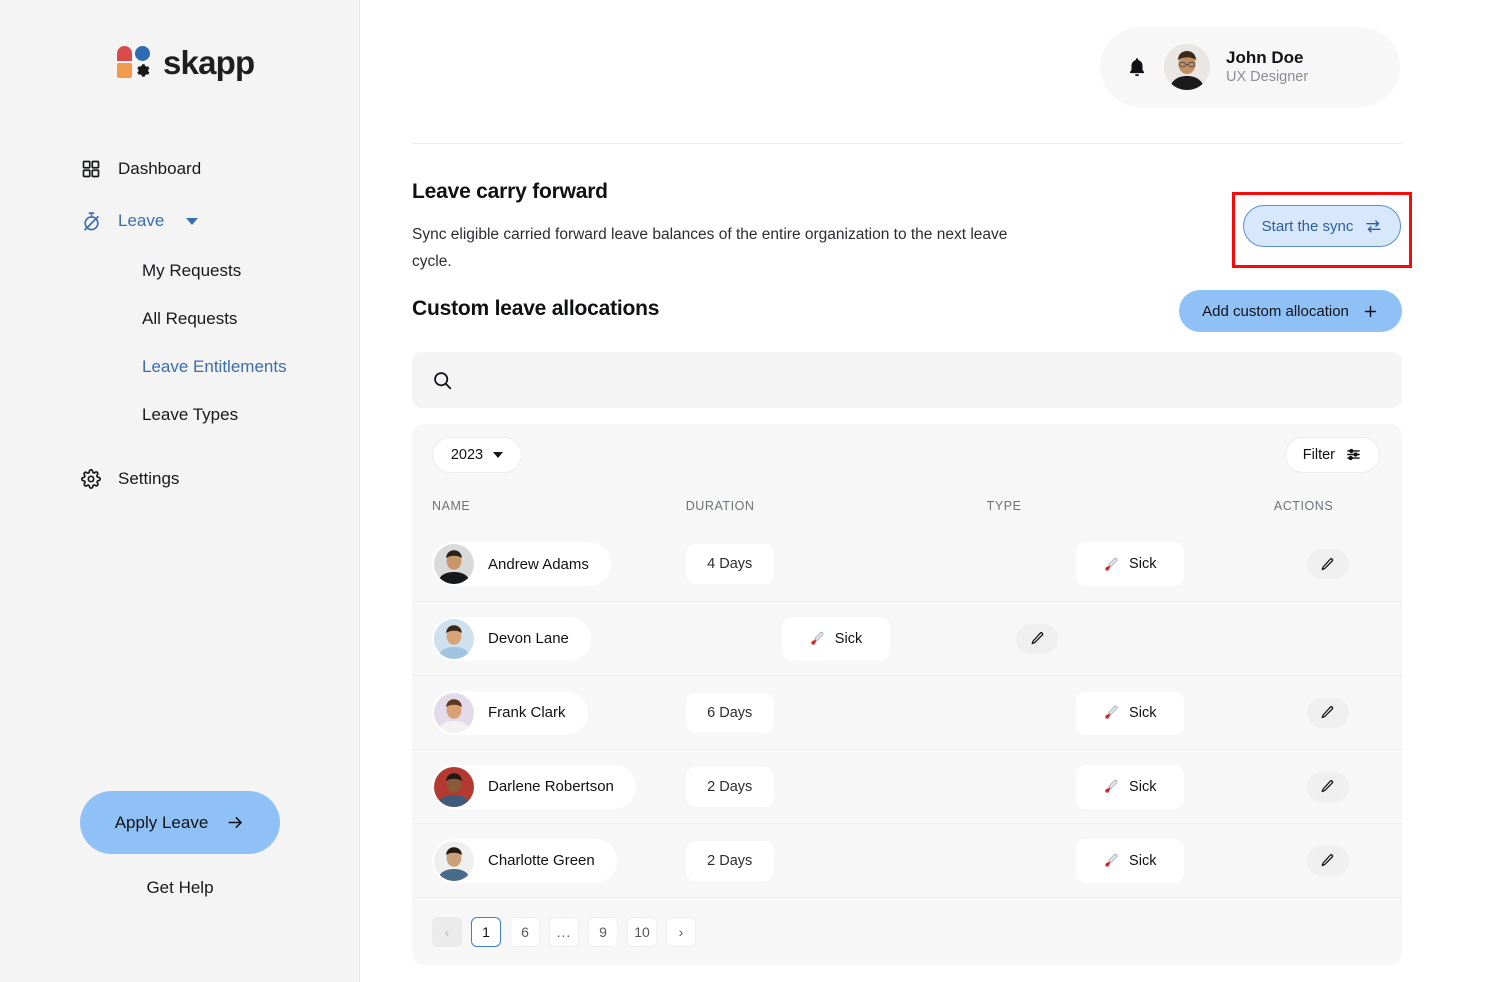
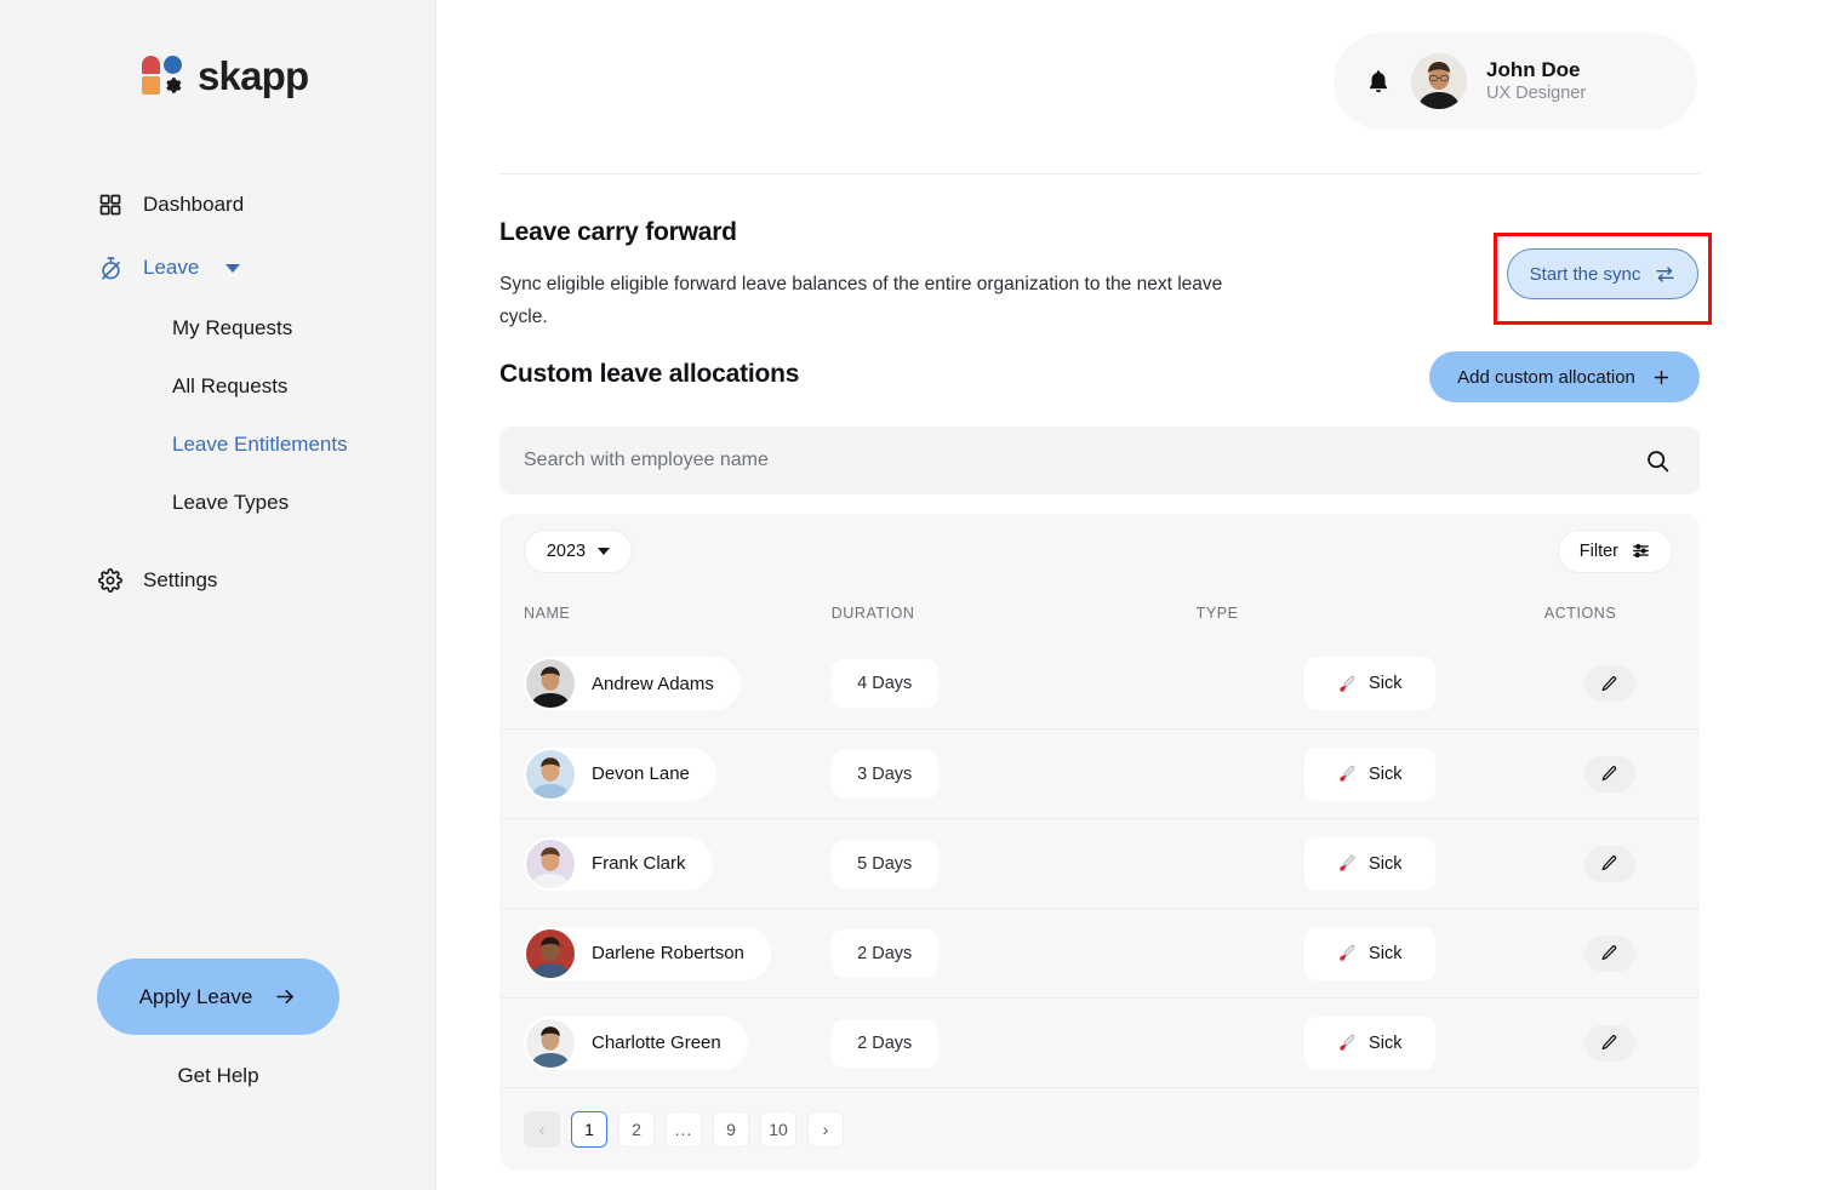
  skapp
  Dashboard
  Leave
  My Requests
  All Requests
  Leave Entitlements
  Leave Types
  Settings
  Apply Leave
  Get Help
  John Doe
  UX Designer
  Leave carry forward
- Sync eligible carried forward leave balances of the entire organization to the next leave cycle.
+ Sync eligible eligible forward leave balances of the entire organization to the next leave cycle.
  Start the sync
  Custom leave allocations
  Add custom allocation
+ Search with employee name
  2023
  Filter
  NAME
  DURATION
  TYPE
  ACTIONS
  Andrew Adams
  4 Days
  Sick
  Devon Lane
+ 3 Days
  Sick
  Frank Clark
- 6 Days
+ 5 Days
  Sick
  Darlene Robertson
  2 Days
  Sick
  Charlotte Green
  2 Days
  Sick
  ‹
  1
- 6
+ 2
  ...
  9
  10
  ›
